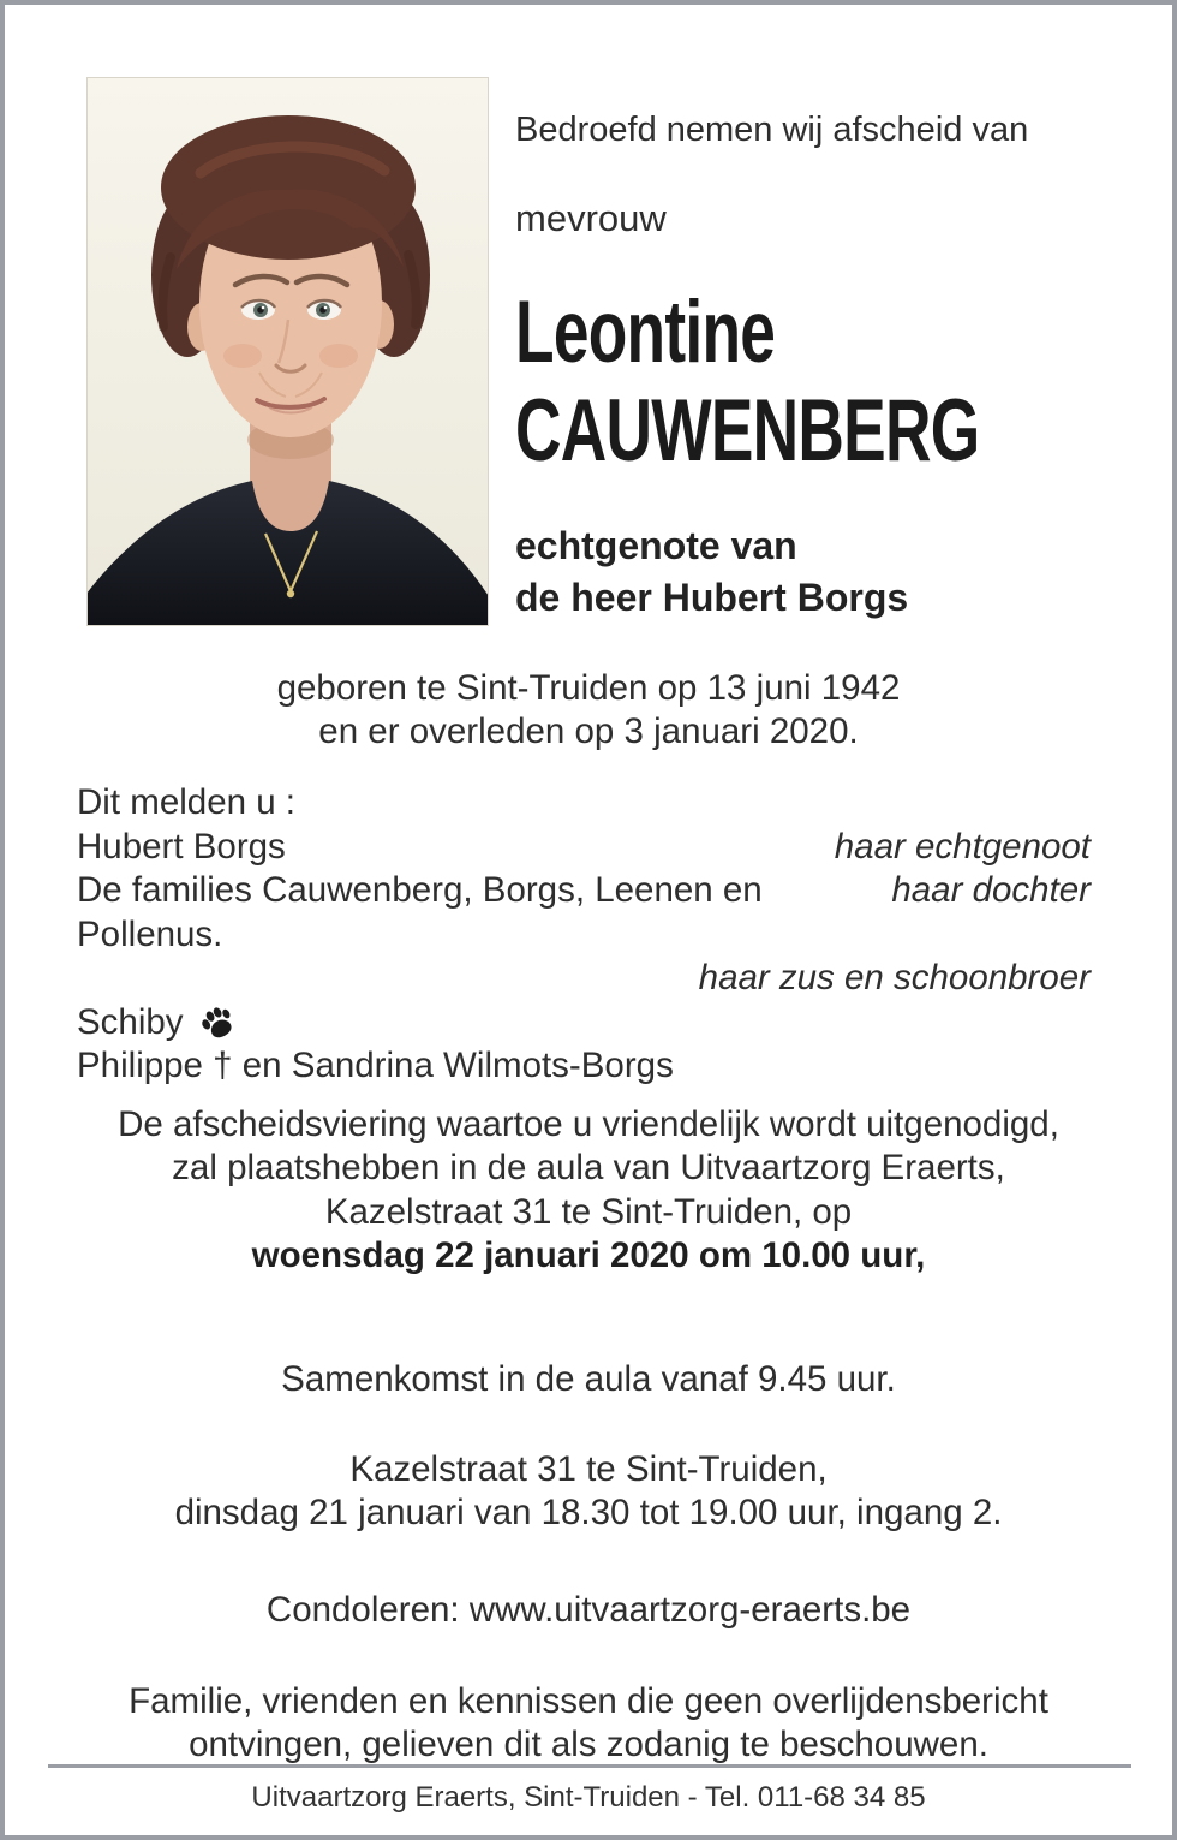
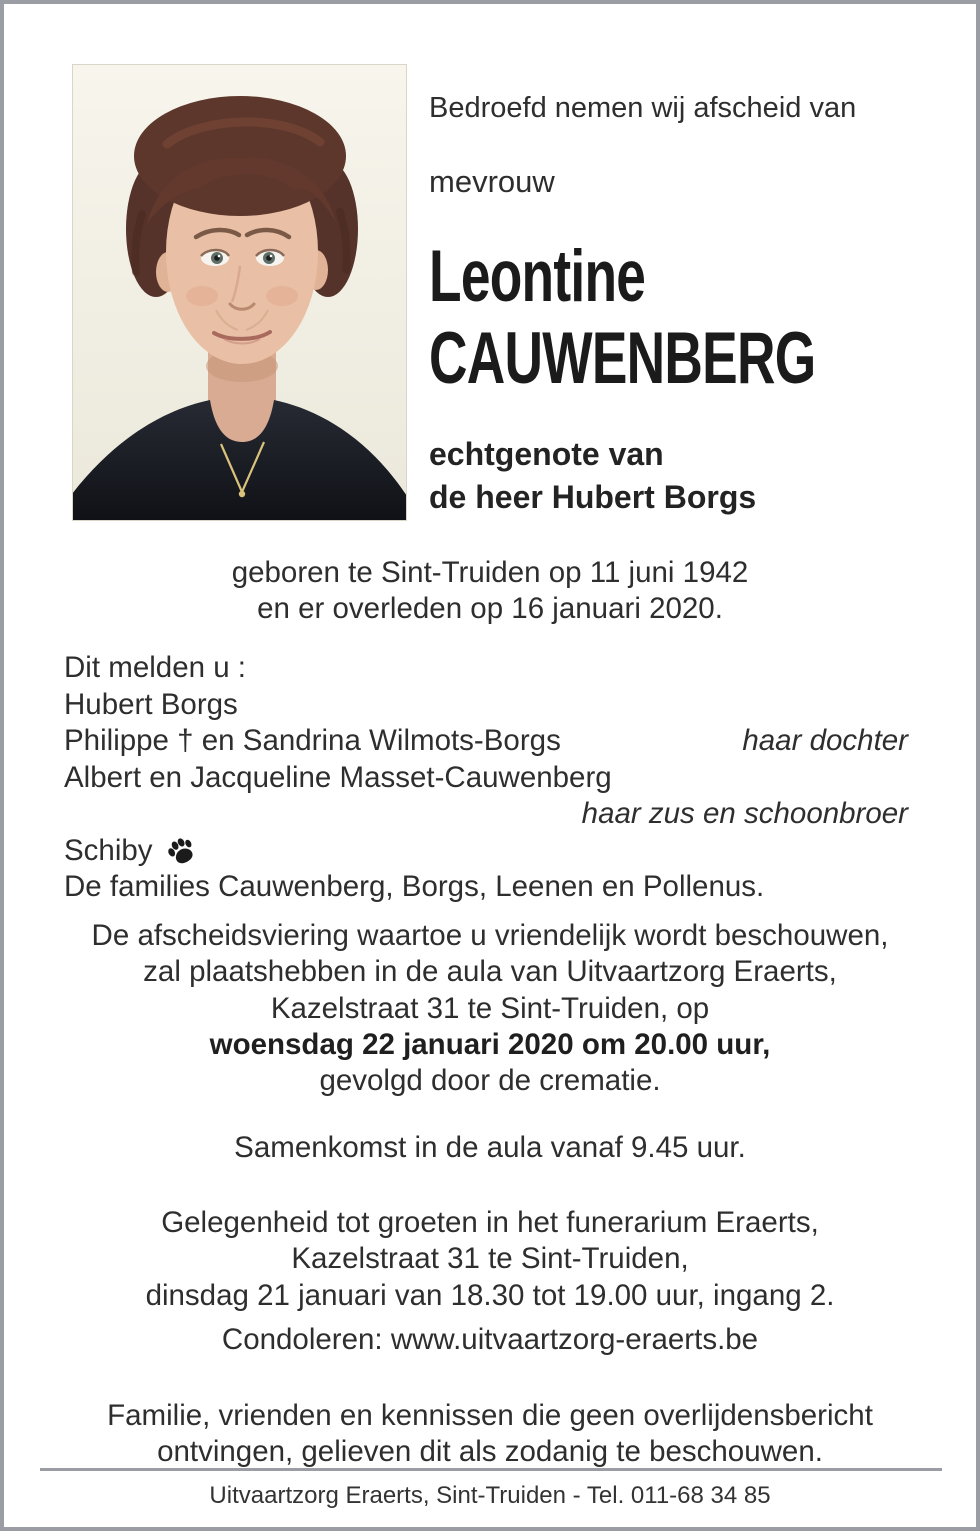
  Bedroefd nemen wij afscheid van
  mevrouw
  Leontine
  CAUWENBERG
  echtgenote van
  de heer Hubert Borgs
- geboren te Sint-Truiden op 13 juni 1942
+ geboren te Sint-Truiden op 11 juni 1942
- en er overleden op 3 januari 2020.
+ en er overleden op 16 januari 2020.
  Dit melden u :
  Hubert Borgs
- haar echtgenoot
- De families Cauwenberg, Borgs, Leenen en Pollenus.
+ Philippe † en Sandrina Wilmots-Borgs
  haar dochter
+ Albert en Jacqueline Masset-Cauwenberg
  haar zus en schoonbroer
  Schiby
- Philippe † en Sandrina Wilmots-Borgs
+ De families Cauwenberg, Borgs, Leenen en Pollenus.
- De afscheidsviering waartoe u vriendelijk wordt uitgenodigd,
+ De afscheidsviering waartoe u vriendelijk wordt beschouwen,
  zal plaatshebben in de aula van Uitvaartzorg Eraerts,
  Kazelstraat 31 te Sint-Truiden, op
- woensdag 22 januari 2020 om 10.00 uur,
+ woensdag 22 januari 2020 om 20.00 uur,
+ gevolgd door de crematie.
  Samenkomst in de aula vanaf 9.45 uur.
+ Gelegenheid tot groeten in het funerarium Eraerts,
  Kazelstraat 31 te Sint-Truiden,
  dinsdag 21 januari van 18.30 tot 19.00 uur, ingang 2.
  Condoleren: www.uitvaartzorg-eraerts.be
  Familie, vrienden en kennissen die geen overlijdensbericht
  ontvingen, gelieven dit als zodanig te beschouwen.
  Uitvaartzorg Eraerts, Sint-Truiden - Tel. 011-68 34 85
